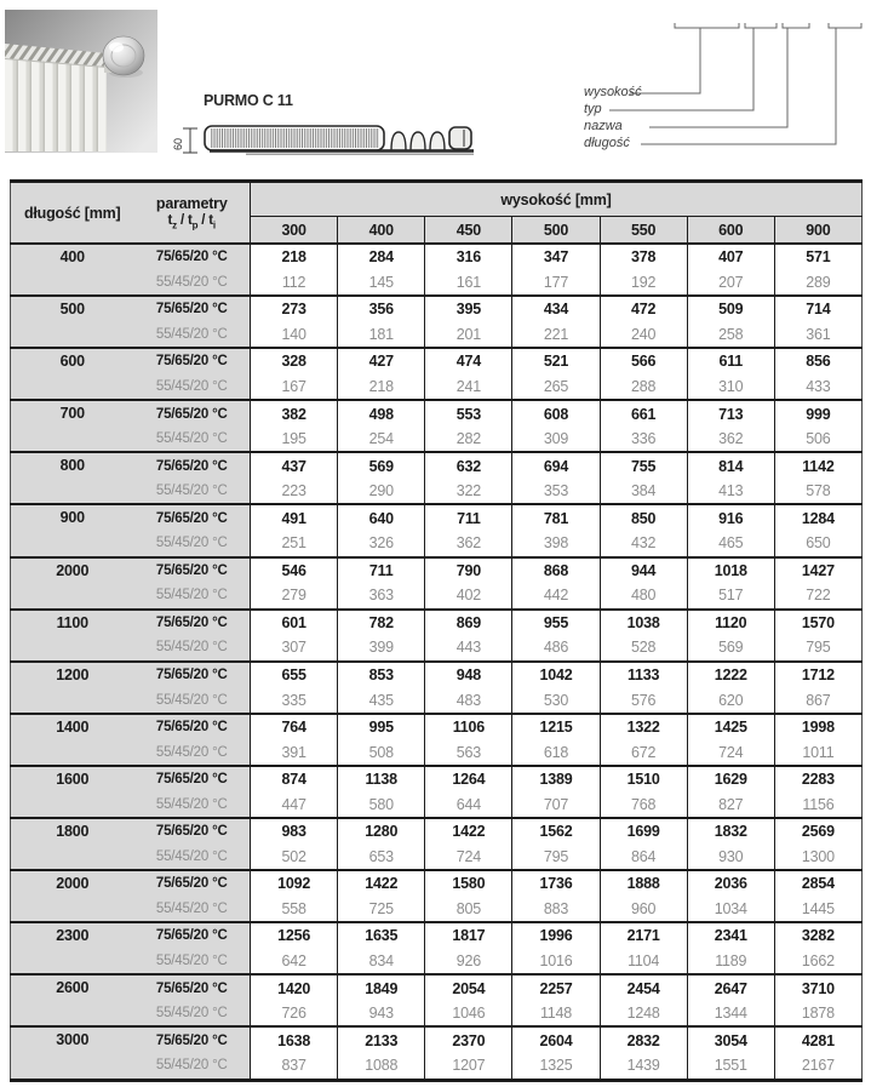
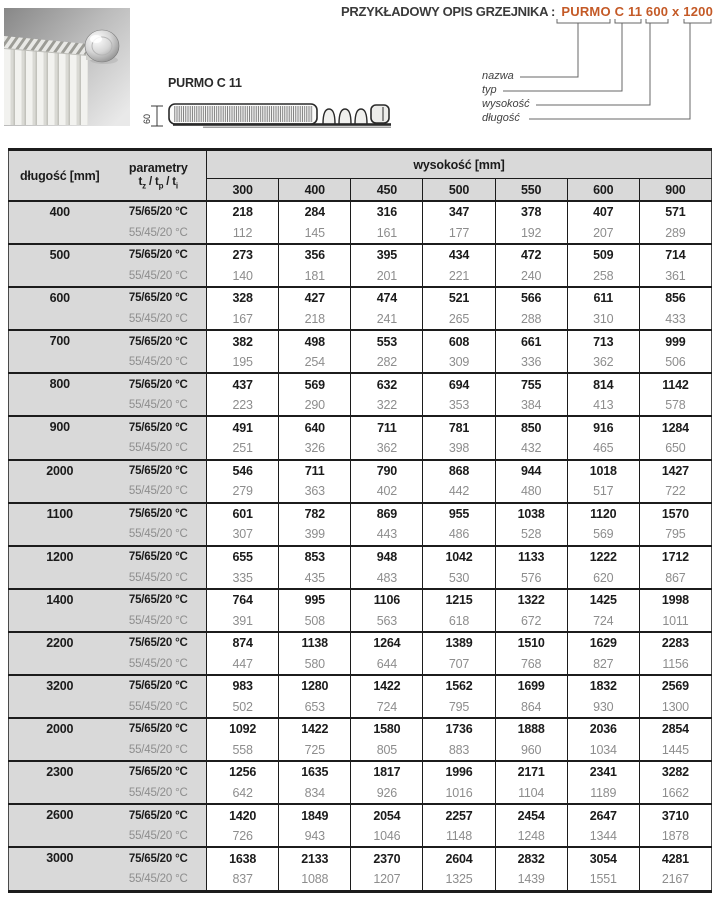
  PURMO C 11
+ PRZYKŁADOWY OPIS GRZEJNIKA : PURMO C 11 600 x 1200
- wysokość
+ nazwa
  typ
- nazwa
+ wysokość
  długość
  długość [mm]	parametry tz / tp / ti	wysokość [mm]
  300	400	450	500	550	600	900
  400	75/65/20 °C	218	284	316	347	378	407	571
  55/45/20 °C	112	145	161	177	192	207	289
  500	75/65/20 °C	273	356	395	434	472	509	714
  55/45/20 °C	140	181	201	221	240	258	361
  600	75/65/20 °C	328	427	474	521	566	611	856
  55/45/20 °C	167	218	241	265	288	310	433
  700	75/65/20 °C	382	498	553	608	661	713	999
  55/45/20 °C	195	254	282	309	336	362	506
  800	75/65/20 °C	437	569	632	694	755	814	1142
  55/45/20 °C	223	290	322	353	384	413	578
  900	75/65/20 °C	491	640	711	781	850	916	1284
  55/45/20 °C	251	326	362	398	432	465	650
  2000	75/65/20 °C	546	711	790	868	944	1018	1427
  55/45/20 °C	279	363	402	442	480	517	722
  1100	75/65/20 °C	601	782	869	955	1038	1120	1570
  55/45/20 °C	307	399	443	486	528	569	795
  1200	75/65/20 °C	655	853	948	1042	1133	1222	1712
  55/45/20 °C	335	435	483	530	576	620	867
  1400	75/65/20 °C	764	995	1106	1215	1322	1425	1998
  55/45/20 °C	391	508	563	618	672	724	1011
- 1600	75/65/20 °C	874	1138	1264	1389	1510	1629	2283
+ 2200	75/65/20 °C	874	1138	1264	1389	1510	1629	2283
  55/45/20 °C	447	580	644	707	768	827	1156
- 1800	75/65/20 °C	983	1280	1422	1562	1699	1832	2569
+ 3200	75/65/20 °C	983	1280	1422	1562	1699	1832	2569
  55/45/20 °C	502	653	724	795	864	930	1300
  2000	75/65/20 °C	1092	1422	1580	1736	1888	2036	2854
  55/45/20 °C	558	725	805	883	960	1034	1445
  2300	75/65/20 °C	1256	1635	1817	1996	2171	2341	3282
  55/45/20 °C	642	834	926	1016	1104	1189	1662
  2600	75/65/20 °C	1420	1849	2054	2257	2454	2647	3710
  55/45/20 °C	726	943	1046	1148	1248	1344	1878
  3000	75/65/20 °C	1638	2133	2370	2604	2832	3054	4281
  55/45/20 °C	837	1088	1207	1325	1439	1551	2167
